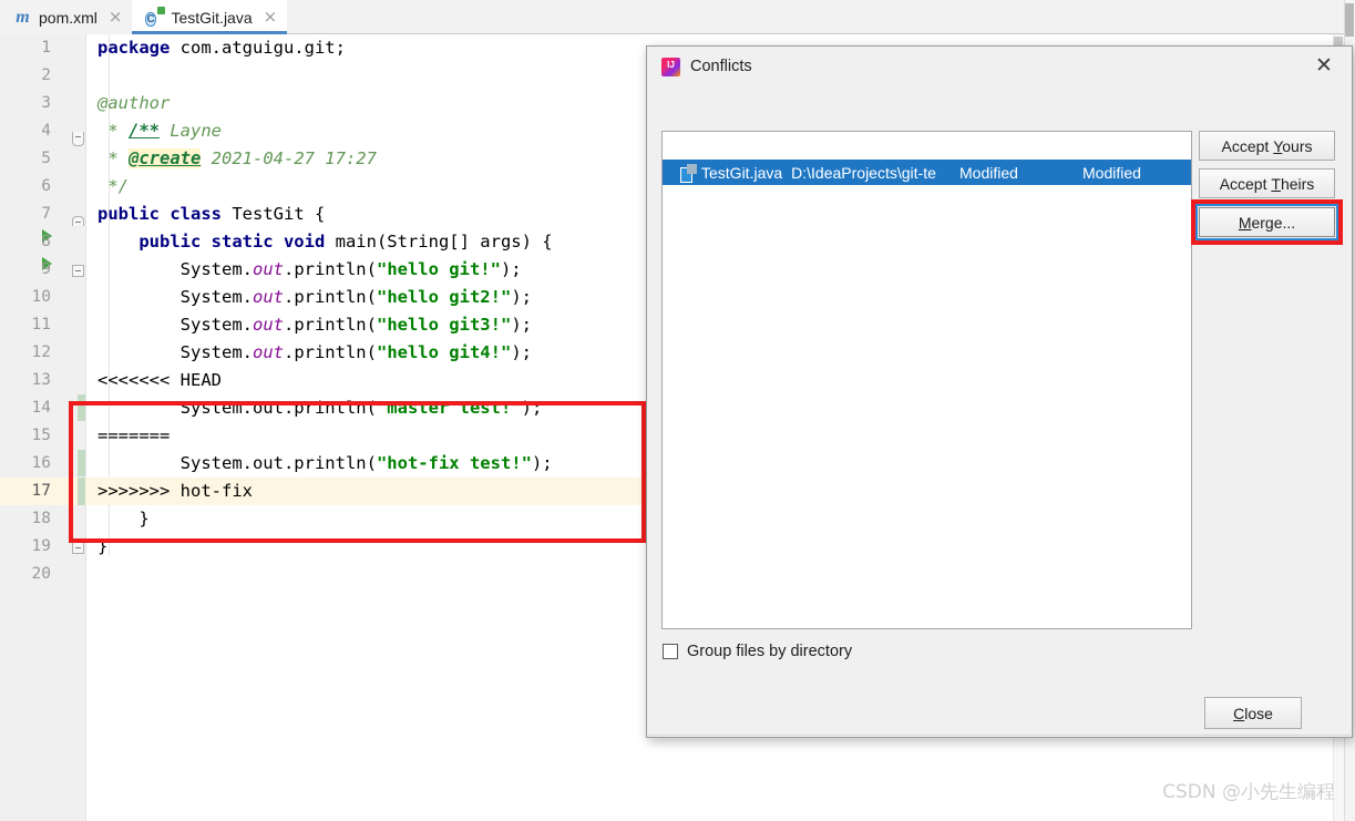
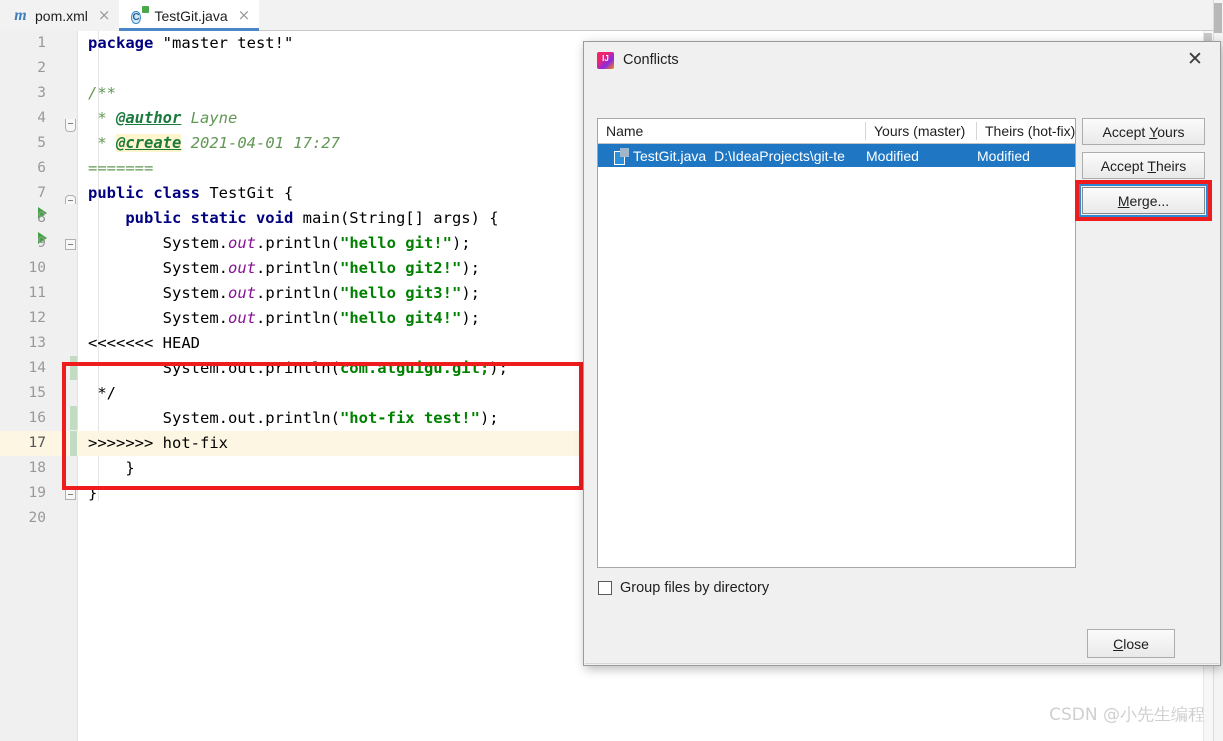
  m
  pom.xml
  ×
  C
  TestGit.java
  ×
  1
- package com.atguigu.git;
+ package "master test!"
  2
  3
- @author
+ /**
  4
- * /** Layne
+ * @author Layne
  5
- * @create 2021-04-27 17:27
+ * @create 2021-04-01 17:27
  6
- */
+ =======
  7
  public class TestGit {
  8
  public static void main(String[] args) {
  9
  System.out.println("hello git!");
  10
  System.out.println("hello git2!");
  11
  System.out.println("hello git3!");
  12
  System.out.println("hello git4!");
  13
  <<<<<<< HEAD
  14
- System.out.println("master test!");
+ System.out.println(com.atguigu.git;);
  15
- =======
+ */
  16
  System.out.println("hot-fix test!");
  17
  >>>>>>> hot-fix
  18
  }
  19
  }
  20
  Conflicts
  ✕
+ Name
+ Yours (master)
+ Theirs (hot-fix)
  TestGit.java
  D:\IdeaProjects\git-te
  Modified
  Modified
  Accept Yours
  Accept Theirs
  Merge...
  Group files by directory
  Close
  CSDN @小先生编程
